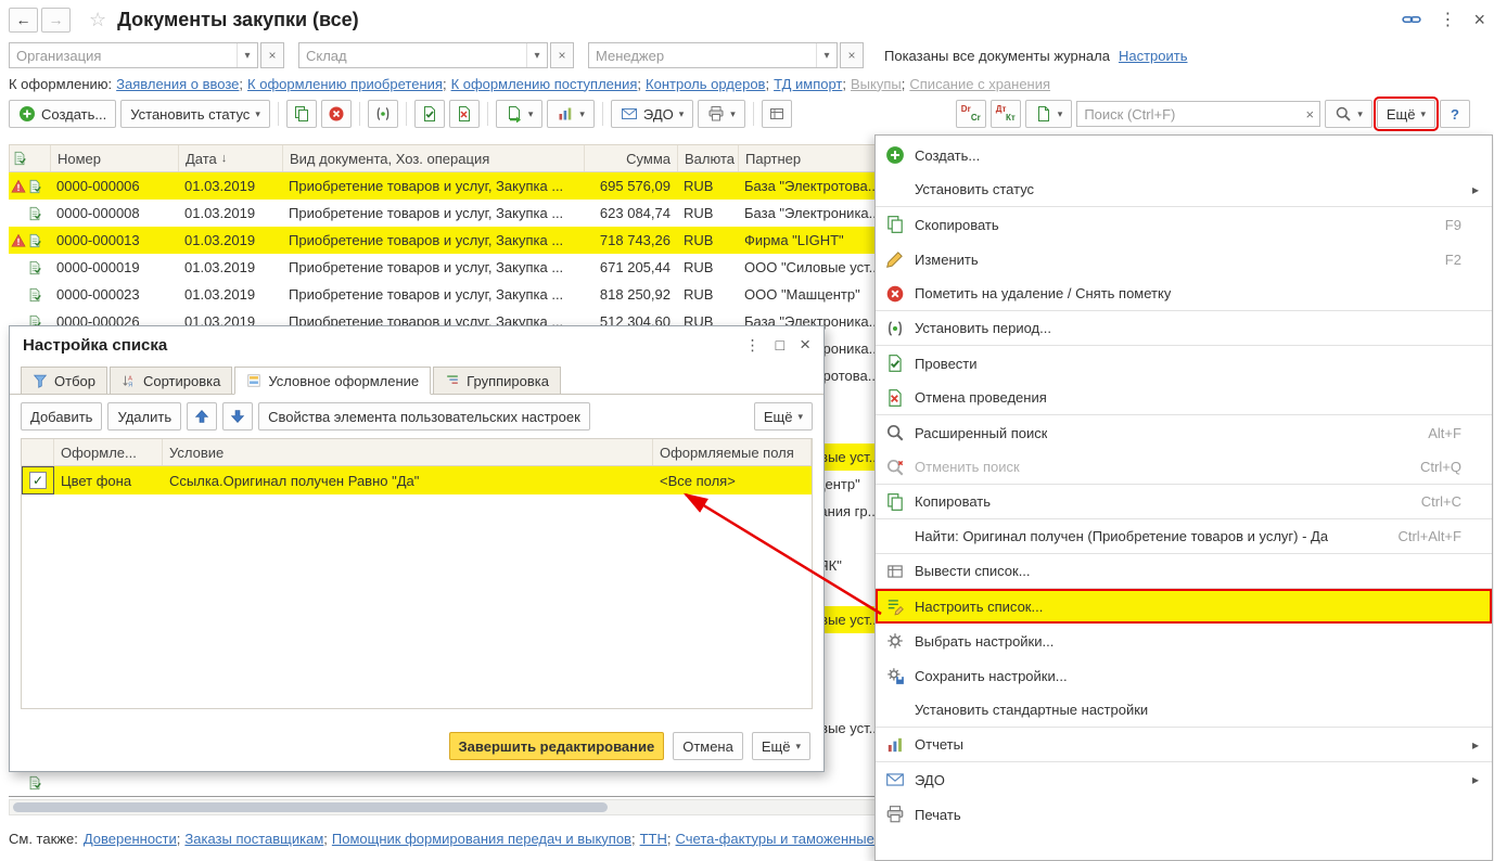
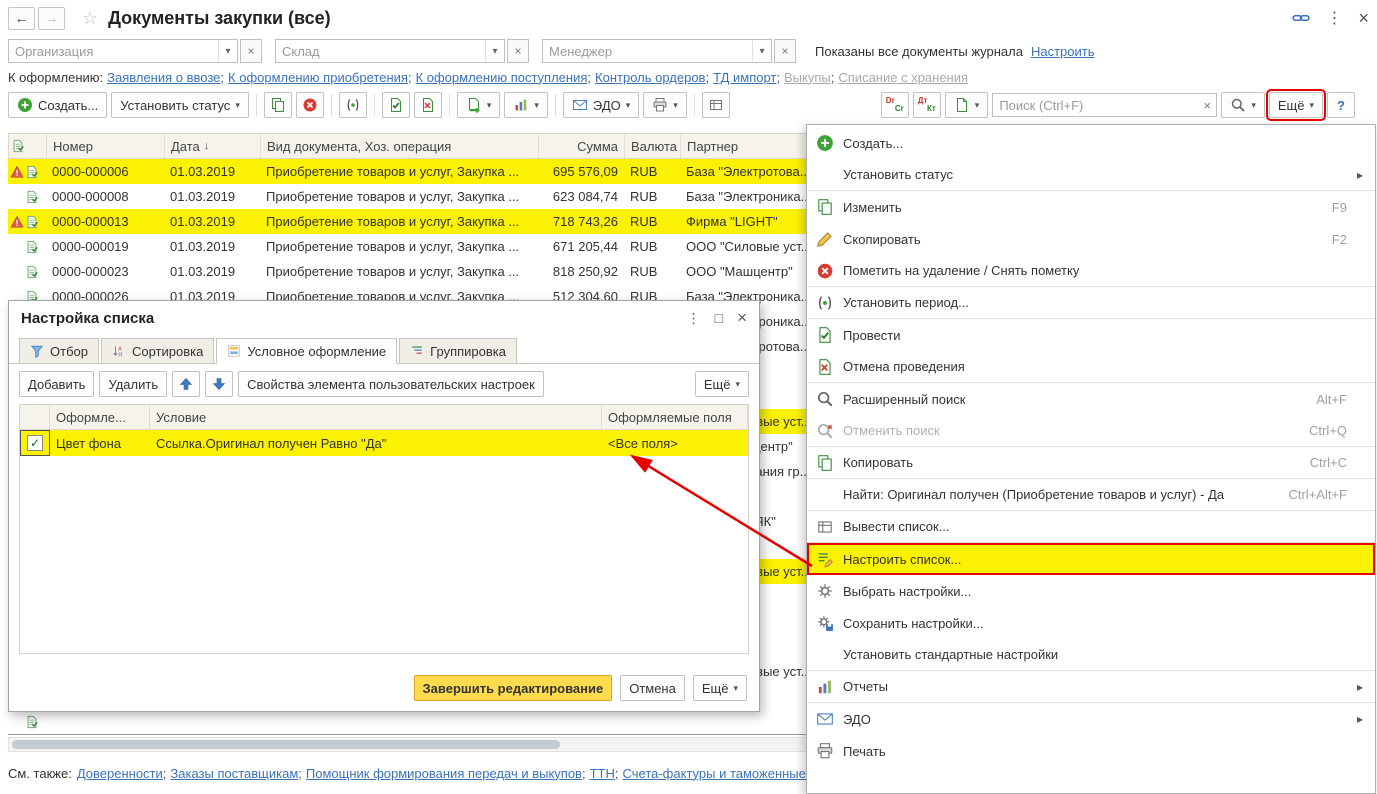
  Документы закупки (все)
  Организация
  Склад
  Менеджер
  Показаны все документы журнала
  Настроить
  К оформлению:
  Заявления о ввозе
  К оформлению приобретения
  К оформлению поступления
  Контроль ордеров
  ТД импорт
  Выкупы
  Списание с хранения
  Создать...
  Установить статус
  ЭДО
  Dr
  Cr
  Дт
  Кт
  Поиск (Ctrl+F)
  Ещё
  ?
  Номер
  Дата
  Вид документа, Хоз. операция
  Сумма
  Валюта
  Партнер
  0000-000006
  01.03.2019
  Приобретение товаров и услуг, Закупка ...
  695 576,09
  RUB
  База "Электротова.
  0000-000008
  01.03.2019
  Приобретение товаров и услуг, Закупка ...
  623 084,74
  RUB
  База "Электроника.
  0000-000013
  01.03.2019
  Приобретение товаров и услуг, Закупка ...
  718 743,26
  RUB
  Фирма "LIGHT"
  0000-000019
  01.03.2019
  Приобретение товаров и услуг, Закупка ...
  671 205,44
  RUB
  ООО "Силовые уст.
  0000-000023
  01.03.2019
  Приобретение товаров и услуг, Закупка ...
  818 250,92
  RUB
  ООО "Машцентр"
  0000-000026
  01.03.2019
  Приобретение товаров и услуг, Закупка ...
  512 304,60
  RUB
  База "Электроника.
  См. также:
  Доверенности
  Заказы поставщикам
  Помощник формирования передач и выкупов
  ТТН
  Счета-фактуры и таможенные
  Настройка списка
  Отбор
  Сортировка
  Условное оформление
  Группировка
  Добавить
  Удалить
  Свойства элемента пользовательских настроек
  Ещё
  Оформле...
  Условие
  Оформляемые поля
  Цвет фона
  Ссылка.Оригинал получен Равно "Да"
  <Все поля>
  Завершить редактирование
  Отмена
  Ещё
  Создать...
  Установить статус
- Скопировать
+ Изменить
  F9
- Изменить
+ Скопировать
  F2
  Пометить на удаление / Снять пометку
  Установить период...
  Провести
  Отмена проведения
  Расширенный поиск
  Alt+F
  Отменить поиск
  Ctrl+Q
  Копировать
  Ctrl+C
  Найти: Оригинал получен (Приобретение товаров и услуг) - Да
  Ctrl+Alt+F
  Вывести список...
  Настроить список...
  Выбрать настройки...
  Сохранить настройки...
  Установить стандартные настройки
  Отчеты
  ЭДО
  Печать
